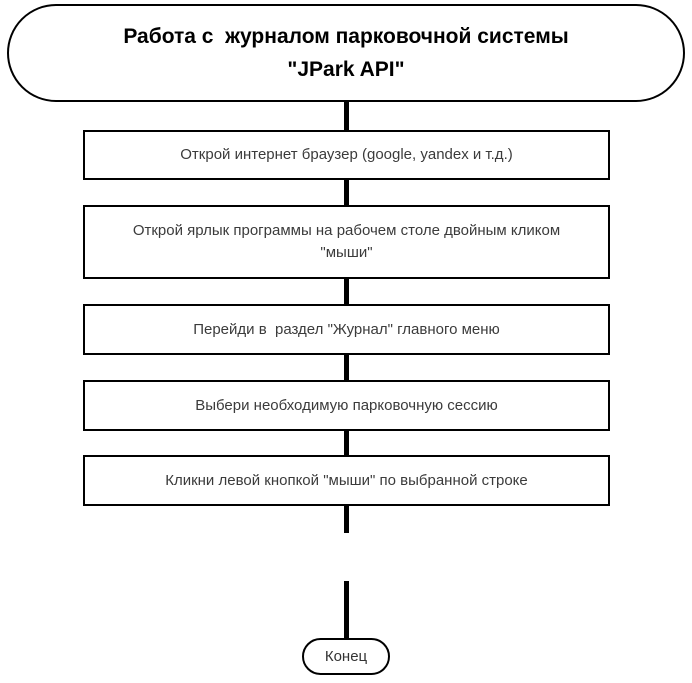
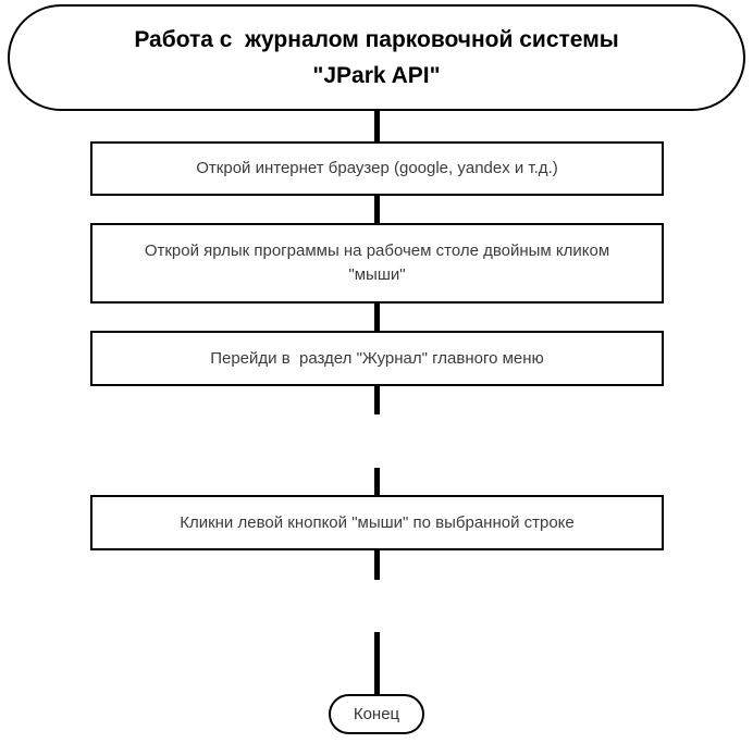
  Работа с журналом парковочной системы
  "JPark API"
  Открой интернет браузер (google, yandex и т.д.)
  Открой ярлык программы на рабочем столе двойным кликом
  "мыши"
  Перейди в раздел "Журнал" главного меню
- Выбери необходимую парковочную сессию
  Кликни левой кнопкой "мыши" по выбранной строке
  Конец
